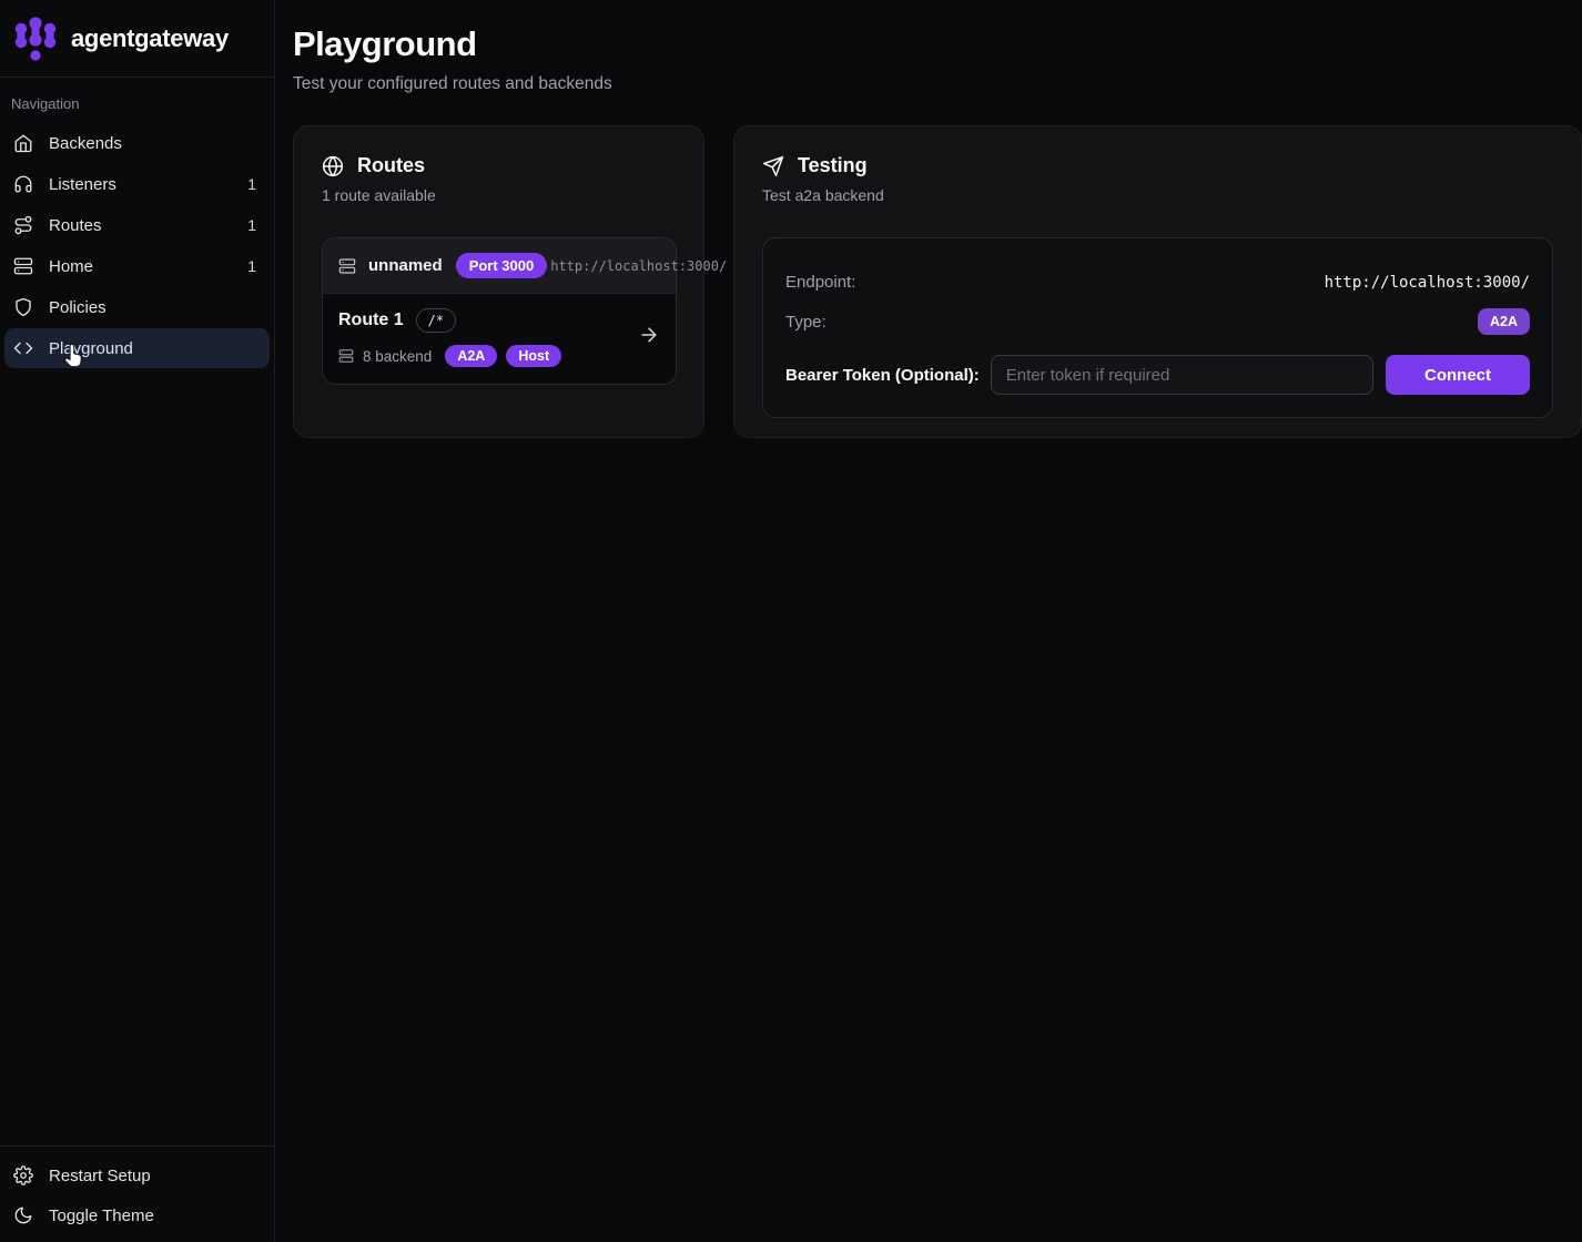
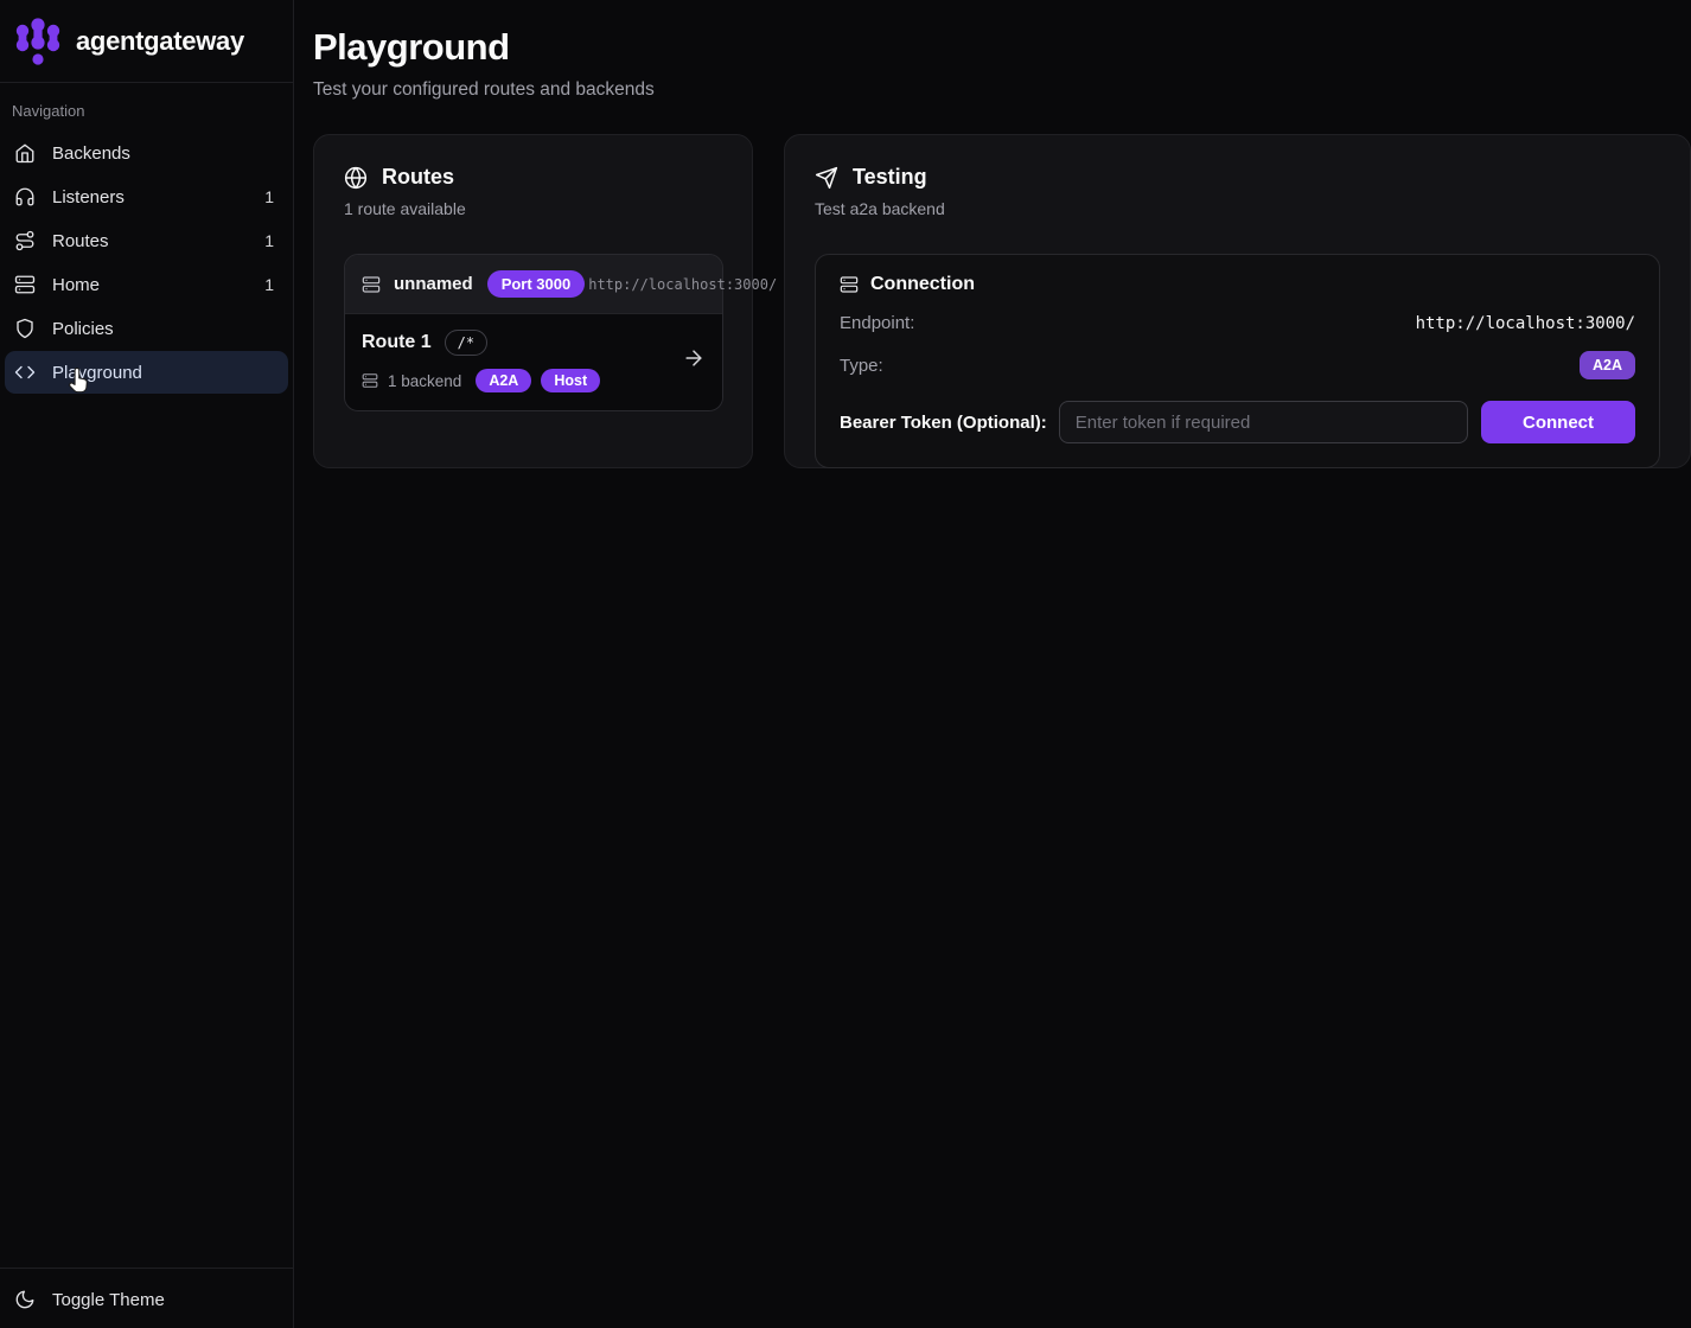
  agentgateway
  Navigation
  Backends
  Listeners
  1
  Routes
  1
  Home
  1
  Policies
  Playground
- Restart Setup
  Toggle Theme
  Playground
  Test your configured routes and backends
  Routes
  1 route available
  unnamed
  Port 3000
  http://localhost:3000/
  Route 1
  /*
- 8 backend
+ 1 backend
  A2A
  Host
  Testing
  Test a2a backend
+ Connection
  Endpoint:
  http://localhost:3000/
  Type:
  A2A
  Bearer Token (Optional):
  Enter token if required
  Connect
